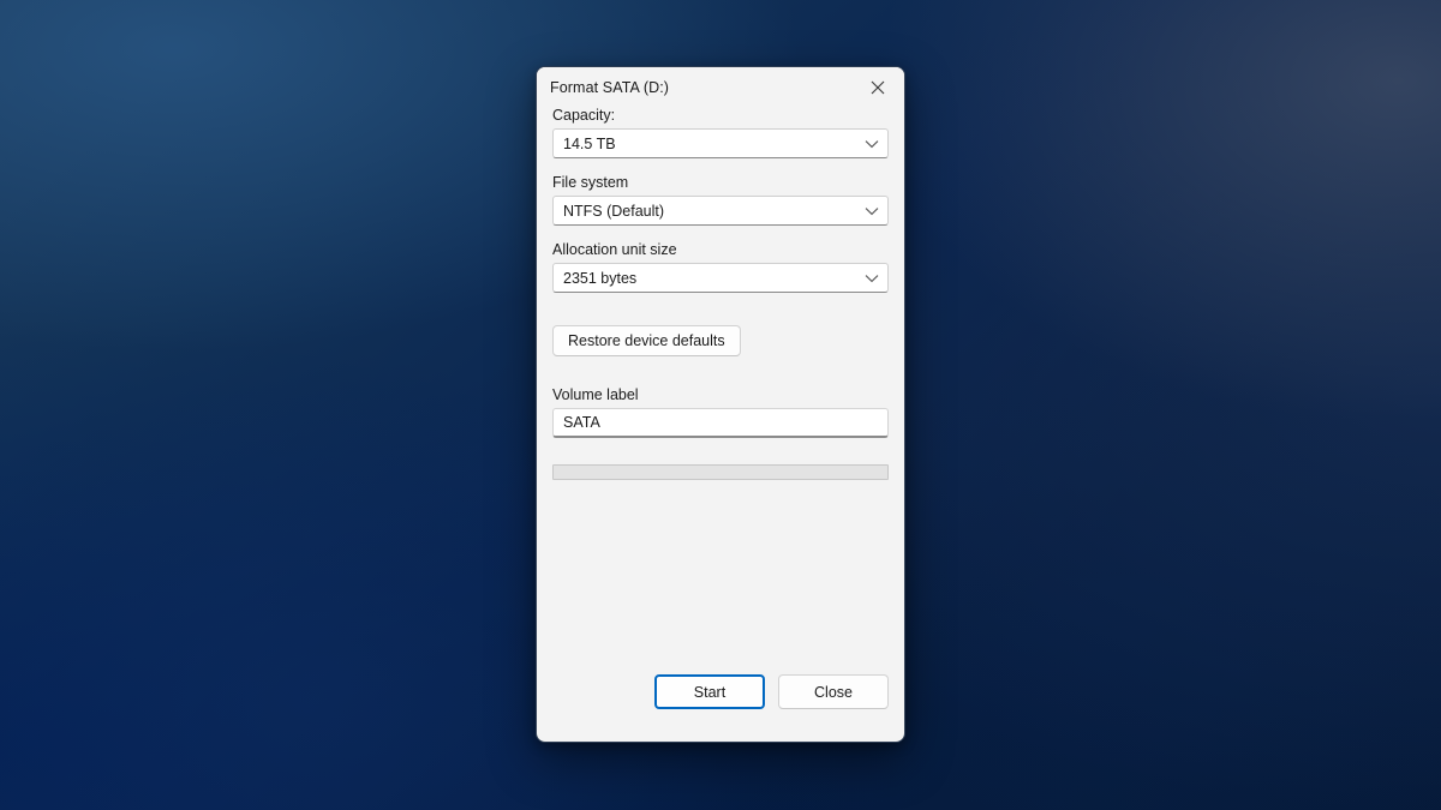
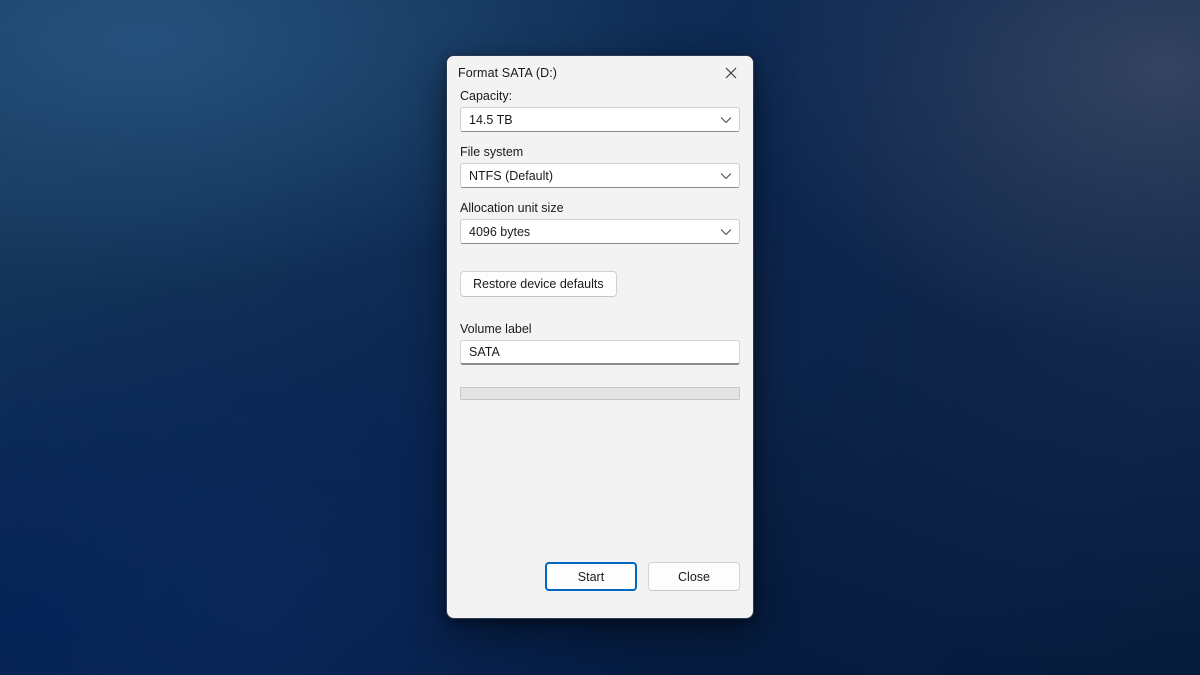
  Format SATA (D:)
  Capacity:
  14.5 TB
  File system
  NTFS (Default)
  Allocation unit size
- 2351 bytes
+ 4096 bytes
  Restore device defaults
  Volume label
  SATA
  Start
  Close
